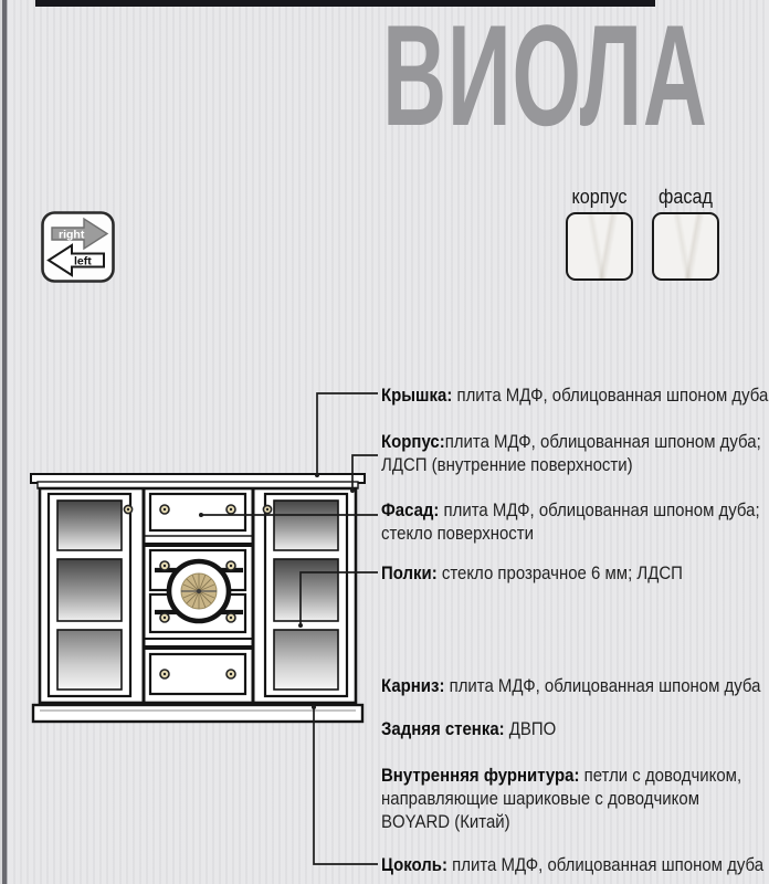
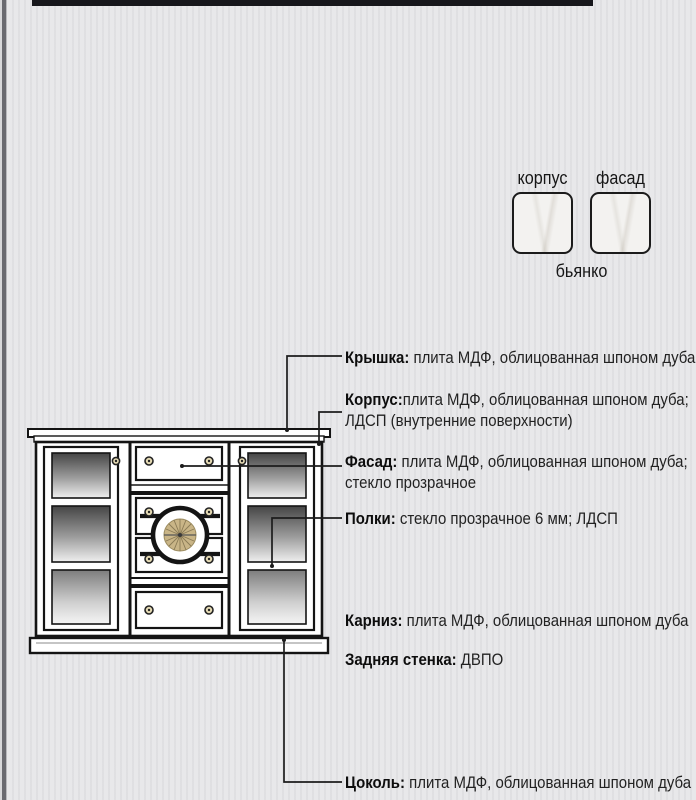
- ВИОЛА
- right
- left
  корпус
  фасад
+ бьянко
  Крышка: плита МДФ, облицованная шпоном дуба
  Корпус:плита МДФ, облицованная шпоном дуба; ЛДСП (внутренние поверхности)
- Фасад: плита МДФ, облицованная шпоном дуба; стекло поверхности
+ Фасад: плита МДФ, облицованная шпоном дуба; стекло прозрачное
  Полки: стекло прозрачное 6 мм; ЛДСП
  Карниз: плита МДФ, облицованная шпоном дуба
  Задняя стенка: ДВПО
- Внутренняя фурнитура: петли с доводчиком, направляющие шариковые с доводчиком BOYARD (Китай)
  Цоколь: плита МДФ, облицованная шпоном дуба
